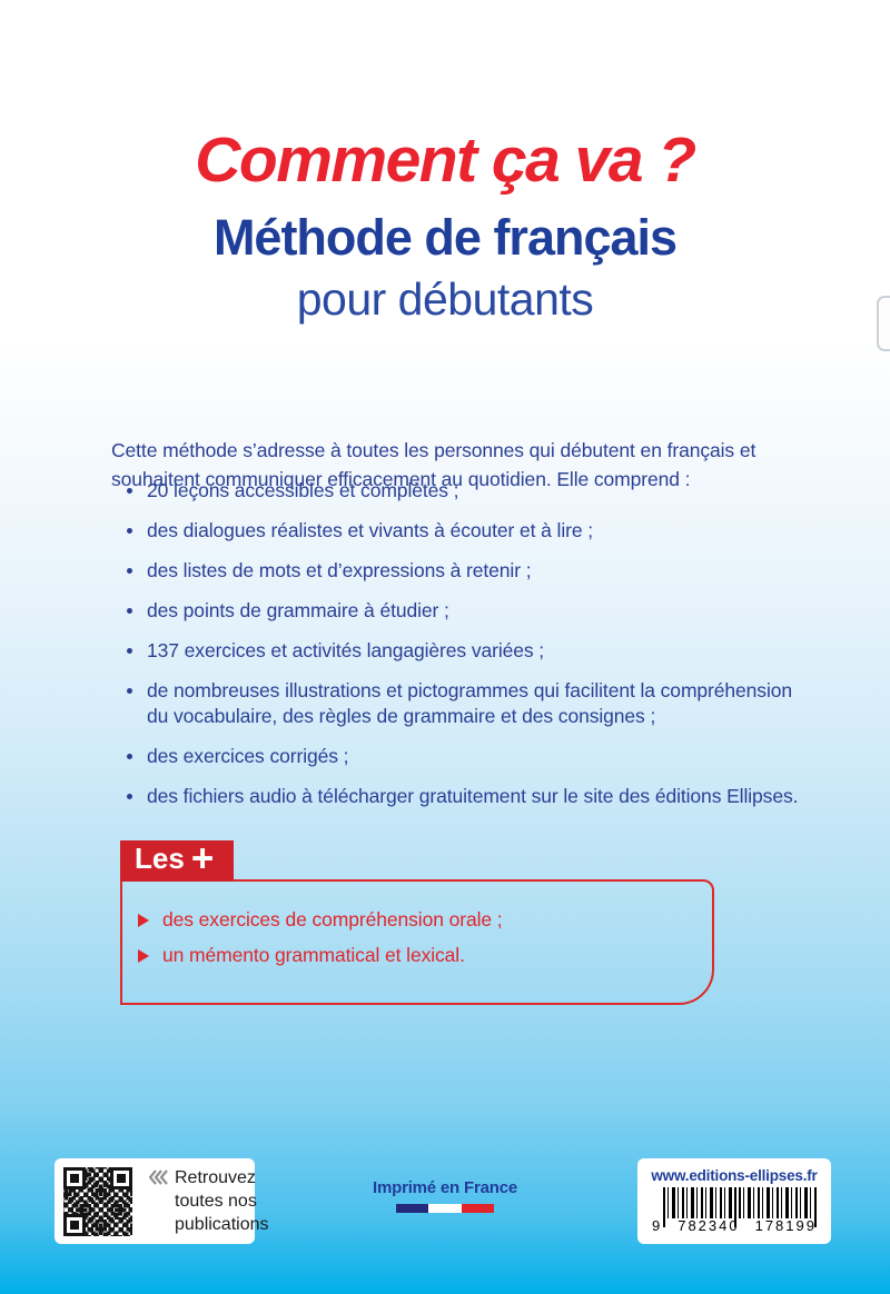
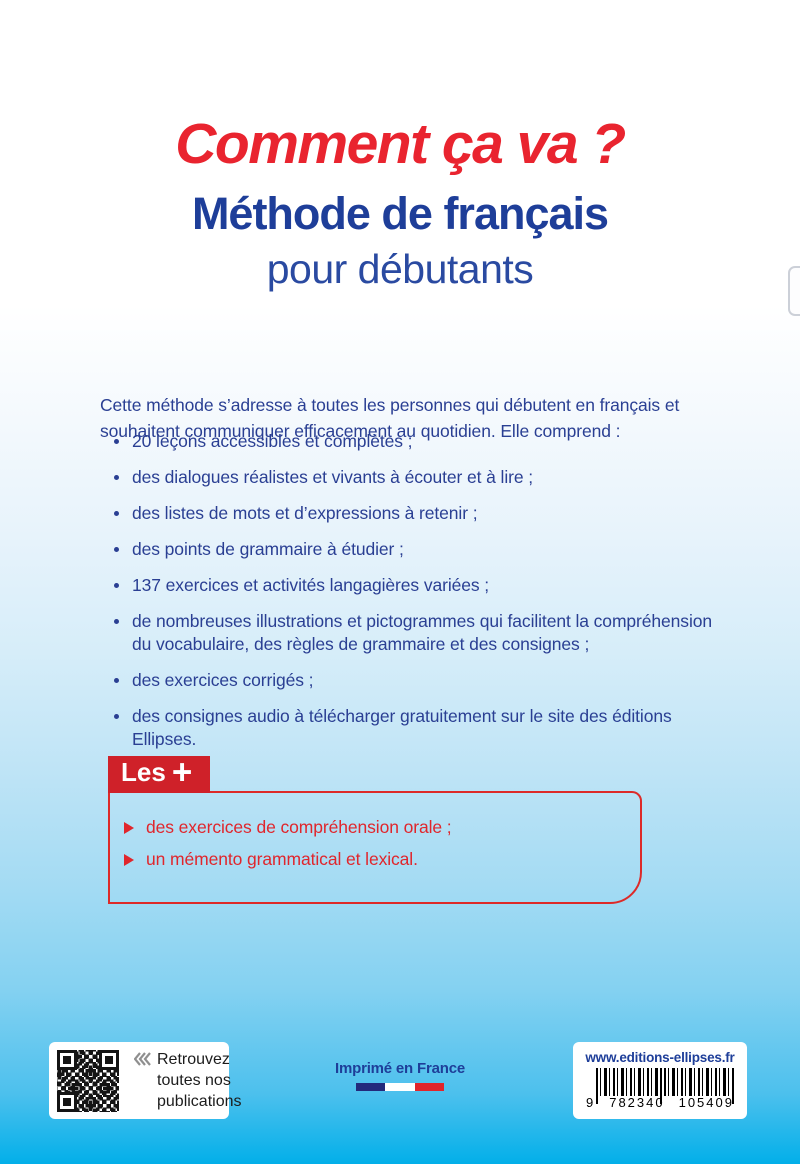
  Comment ça va ?
  Méthode de français
  pour débutants
  Cette méthode s’adresse à toutes les personnes qui débutent en français et souhaitent communiquer efficacement au quotidien. Elle comprend :
  20 leçons accessibles et complètes ;
  des dialogues réalistes et vivants à écouter et à lire ;
  des listes de mots et d’expressions à retenir ;
  des points de grammaire à étudier ;
  137 exercices et activités langagières variées ;
  de nombreuses illustrations et pictogrammes qui facilitent la compréhension du vocabulaire, des règles de grammaire et des consignes ;
  des exercices corrigés ;
- des fichiers audio à télécharger gratuitement sur le site des éditions Ellipses.
+ des consignes audio à télécharger gratuitement sur le site des éditions Ellipses.
  Les +
  des exercices de compréhension orale ;
  un mémento grammatical et lexical.
  Retrouvez
  toutes nos
  publications
  Imprimé en France
  www.editions-ellipses.fr
  9
  782340
- 178199
+ 105409
